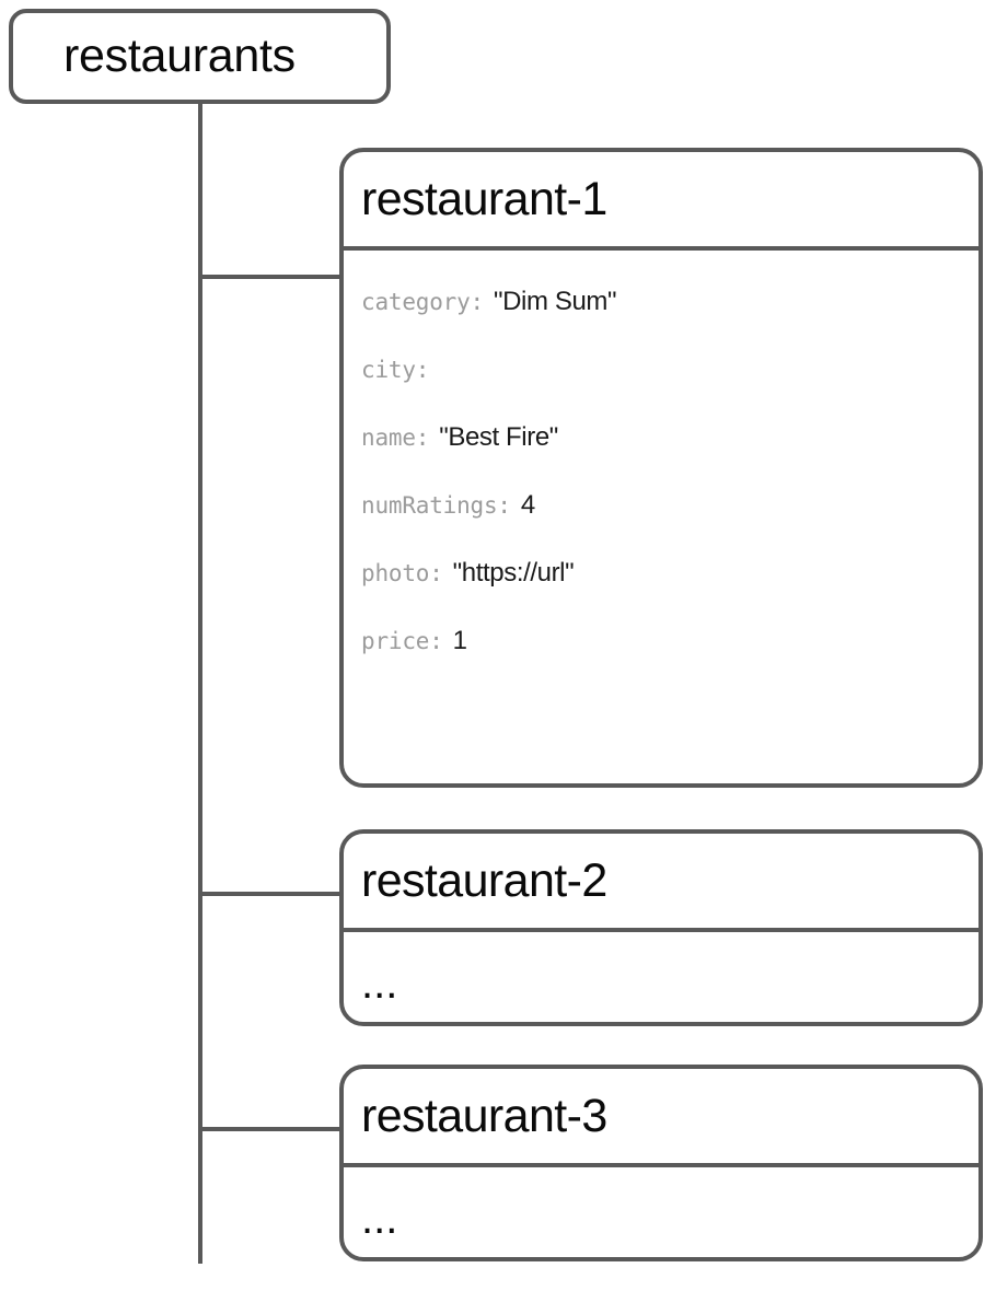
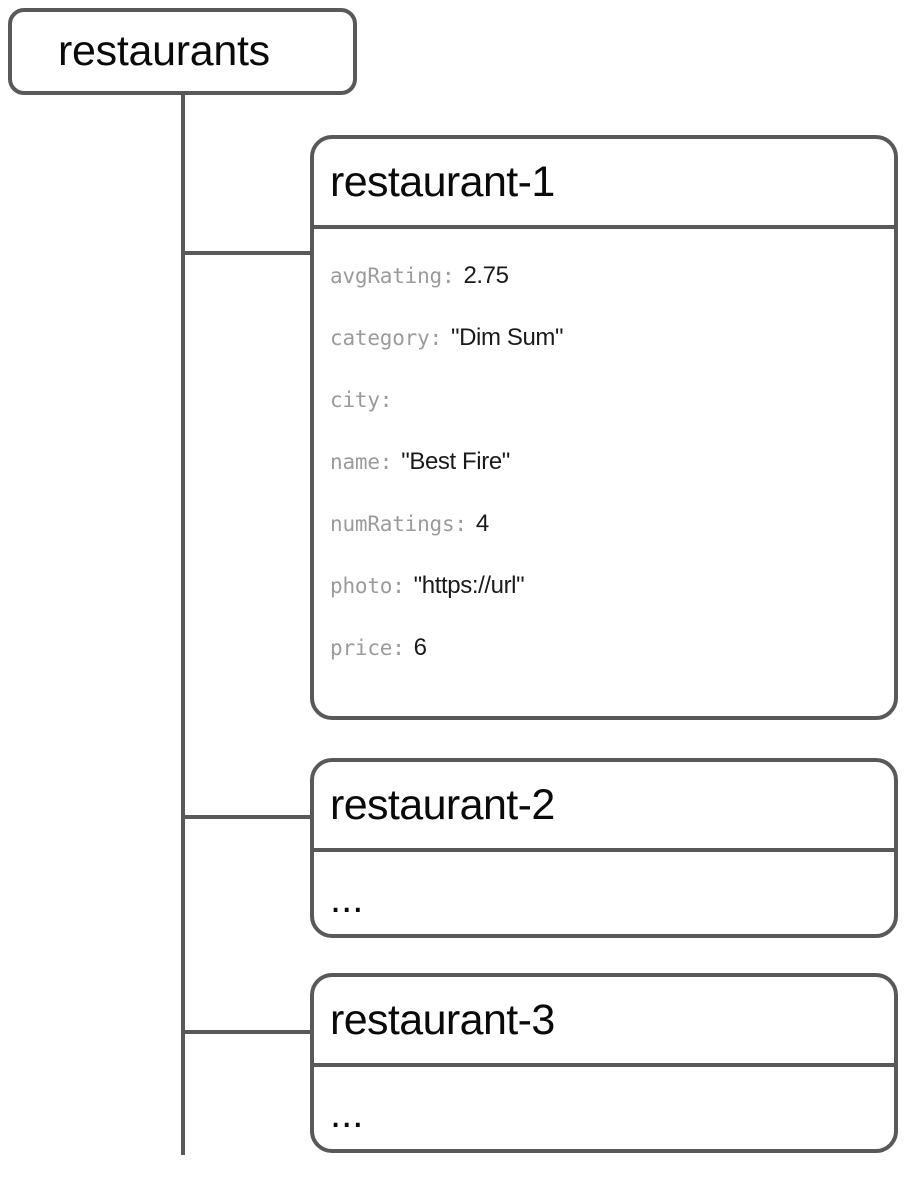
  restaurants
  restaurant-1
+ avgRating:
+ 2.75
  category:
  "Dim Sum"
  city:
  name:
  "Best Fire"
  numRatings:
  4
  photo:
  "https://url"
  price:
- 1
+ 6
  restaurant-2
  ...
  restaurant-3
  ...
